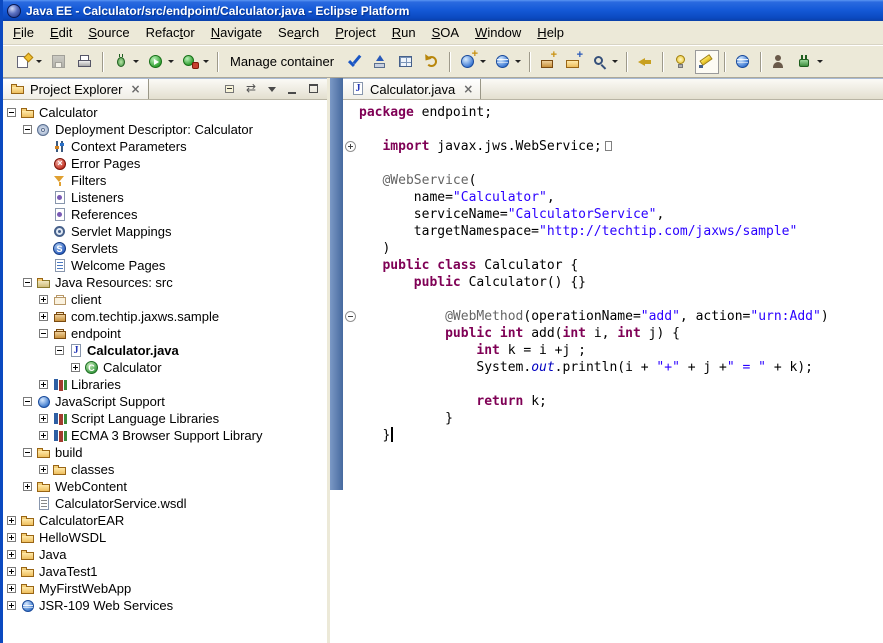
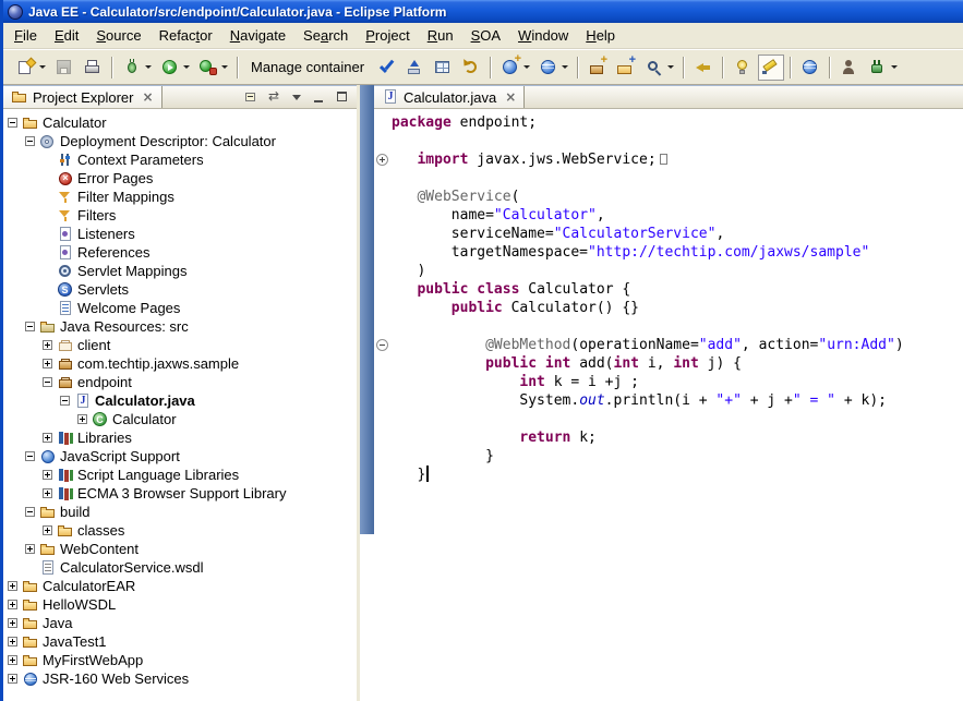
  Java EE - Calculator/src/endpoint/Calculator.java - Eclipse Platform
  File
  Edit
  Source
  Refactor
  Navigate
  Search
  Project
  Run
  SOA
  Window
  Help
  Manage container
  Project Explorer
  ×
  ⇄
  Calculator
  Deployment Descriptor: Calculator
  Context Parameters
  Error Pages
+ Filter Mappings
  Filters
  Listeners
  References
  Servlet Mappings
  Servlets
  Welcome Pages
  Java Resources: src
  client
  com.techtip.jaxws.sample
  endpoint
  Calculator.java
  Calculator
  Libraries
  JavaScript Support
  Script Language Libraries
  ECMA 3 Browser Support Library
  build
  classes
  WebContent
  CalculatorService.wsdl
  CalculatorEAR
  HelloWSDL
  Java
  JavaTest1
  MyFirstWebApp
- JSR-109 Web Services
+ JSR-160 Web Services
  Calculator.java
  ×
  package endpoint;
  import javax.jws.WebService;
  @WebService(
  name="Calculator",
  serviceName="CalculatorService",
  targetNamespace="http://techtip.com/jaxws/sample"
  )
  public class Calculator {
  public Calculator() {}
  @WebMethod(operationName="add", action="urn:Add")
  public int add(int i, int j) {
  int k = i +j ;
  System.out.println(i + "+" + j +" = " + k);
  return k;
  }
  }
